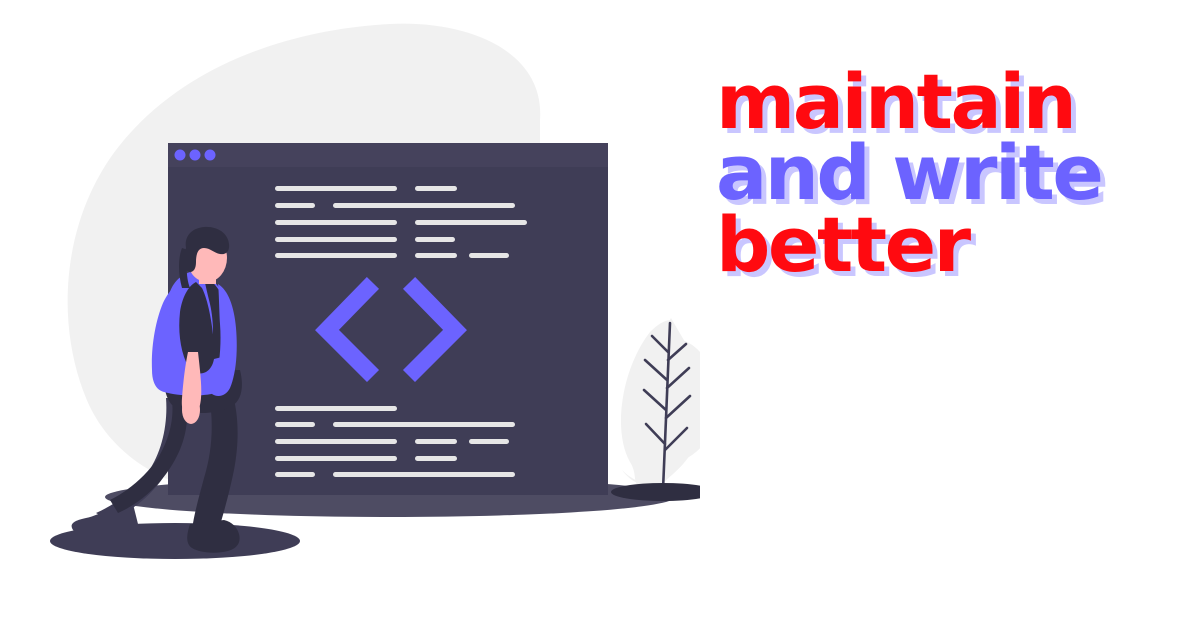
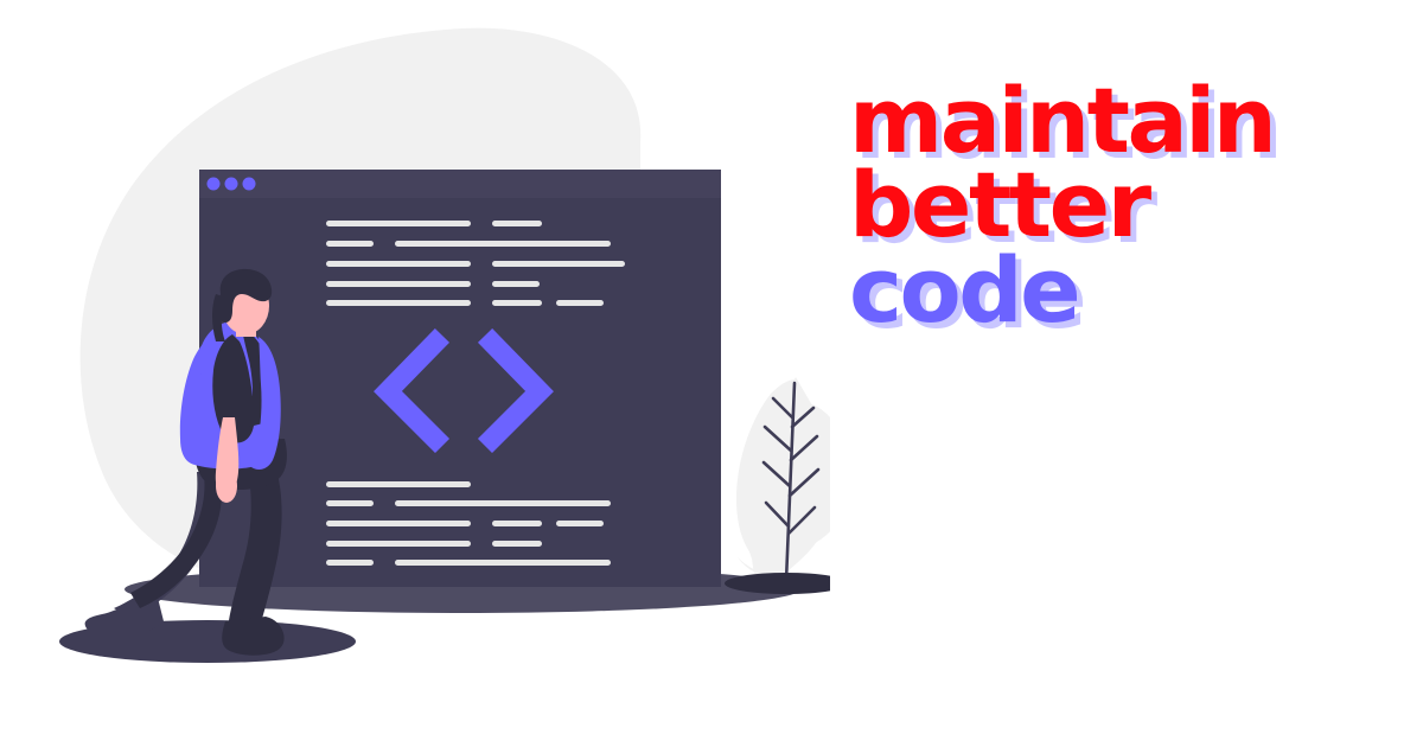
  maintain
- and write
  better
+ code
